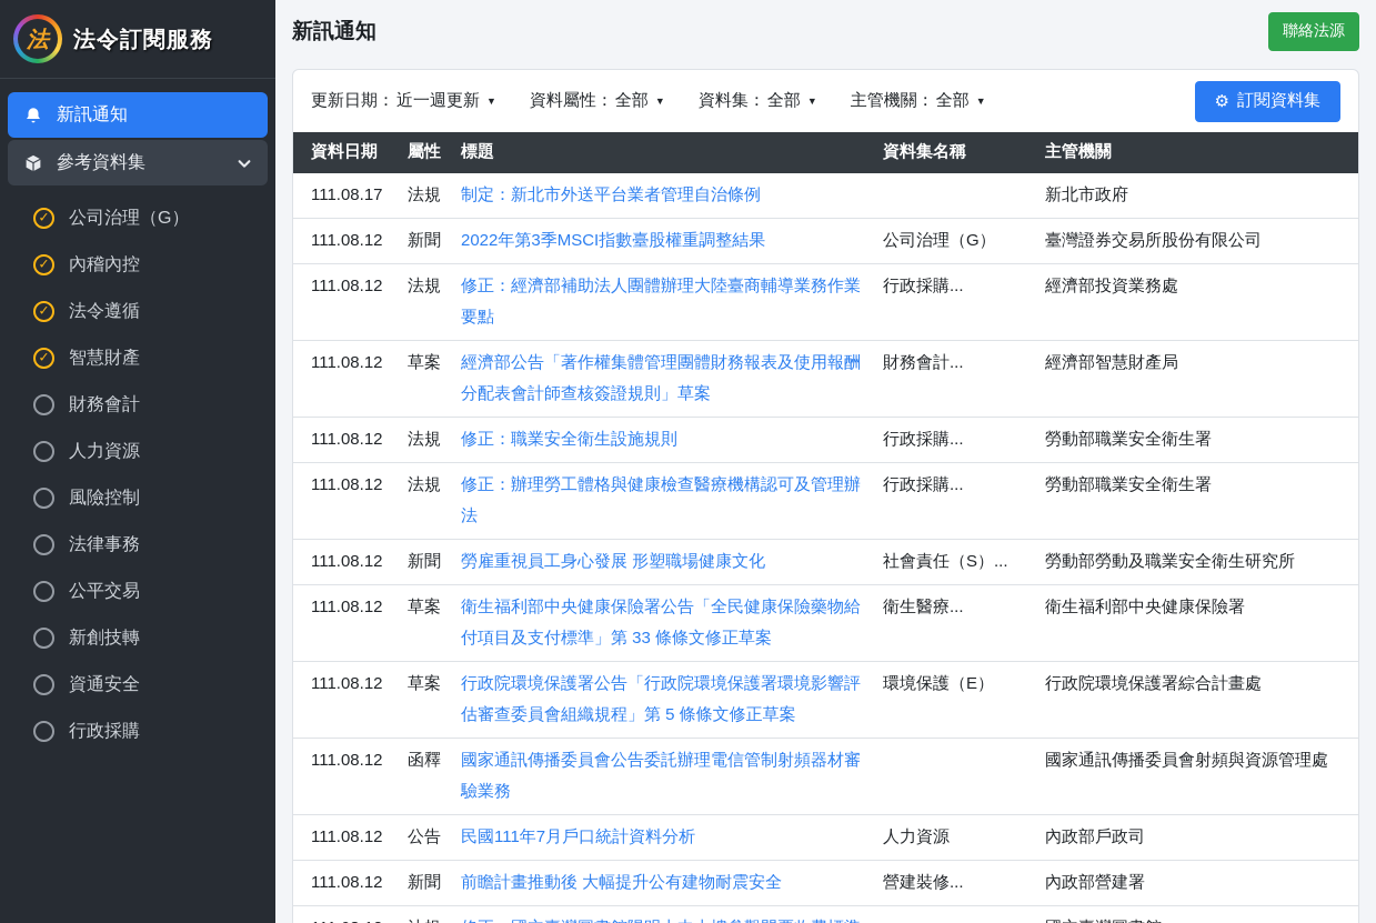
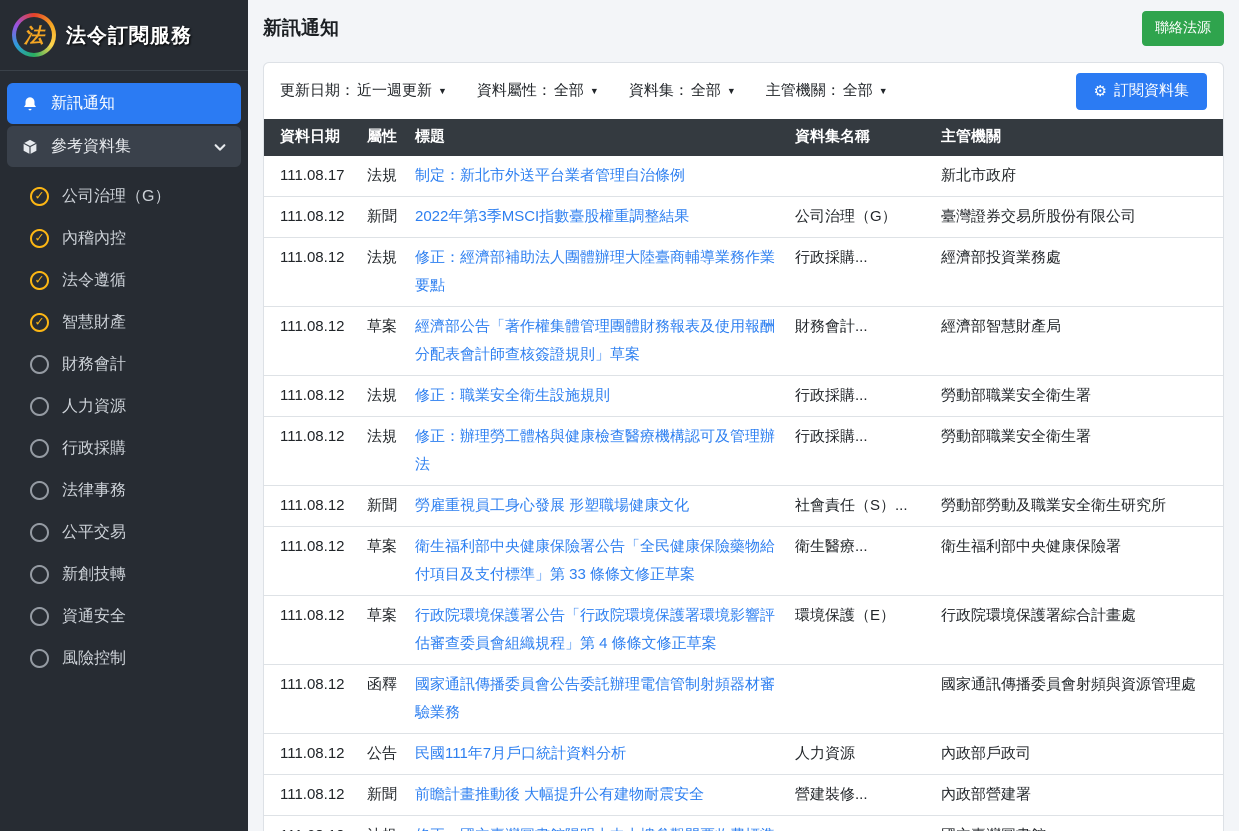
  法
  法令訂閱服務
  新訊通知
  參考資料集
  ✓
  公司治理（G）
  ✓
  內稽內控
  ✓
  法令遵循
  ✓
  智慧財產
  財務會計
  人力資源
- 風險控制
+ 行政採購
  法律事務
  公平交易
  新創技轉
  資通安全
- 行政採購
+ 風險控制
  新訊通知
  聯絡法源
  更新日期：
  近一週更新
  ▼
  資料屬性：
  全部
  ▼
  資料集：
  全部
  ▼
  主管機關：
  全部
  ▼
  ⚙
  訂閱資料集
  資料日期	屬性	標題	資料集名稱	主管機關
  111.08.17	法規	制定：新北市外送平台業者管理自治條例		新北市政府
  111.08.12	新聞	2022年第3季MSCI指數臺股權重調整結果	公司治理（G）	臺灣證券交易所股份有限公司
  111.08.12	法規	修正：經濟部補助法人團體辦理大陸臺商輔導業務作業要點	行政採購...	經濟部投資業務處
  111.08.12	草案	經濟部公告「著作權集體管理團體財務報表及使用報酬分配表會計師查核簽證規則」草案	財務會計...	經濟部智慧財產局
  111.08.12	法規	修正：職業安全衛生設施規則	行政採購...	勞動部職業安全衛生署
  111.08.12	法規	修正：辦理勞工體格與健康檢查醫療機構認可及管理辦法	行政採購...	勞動部職業安全衛生署
  111.08.12	新聞	勞雇重視員工身心發展 形塑職場健康文化	社會責任（S）...	勞動部勞動及職業安全衛生研究所
  111.08.12	草案	衛生福利部中央健康保險署公告「全民健康保險藥物給付項目及支付標準」第 33 條條文修正草案	衛生醫療...	衛生福利部中央健康保險署
- 111.08.12	草案	行政院環境保護署公告「行政院環境保護署環境影響評估審查委員會組織規程」第 5 條條文修正草案	環境保護（E）	行政院環境保護署綜合計畫處
+ 111.08.12	草案	行政院環境保護署公告「行政院環境保護署環境影響評估審查委員會組織規程」第 4 條條文修正草案	環境保護（E）	行政院環境保護署綜合計畫處
  111.08.12	函釋	國家通訊傳播委員會公告委託辦理電信管制射頻器材審驗業務		國家通訊傳播委員會射頻與資源管理處
  111.08.12	公告	民國111年7月戶口統計資料分析	人力資源	內政部戶政司
  111.08.12	新聞	前瞻計畫推動後 大幅提升公有建物耐震安全	營建裝修...	內政部營建署
